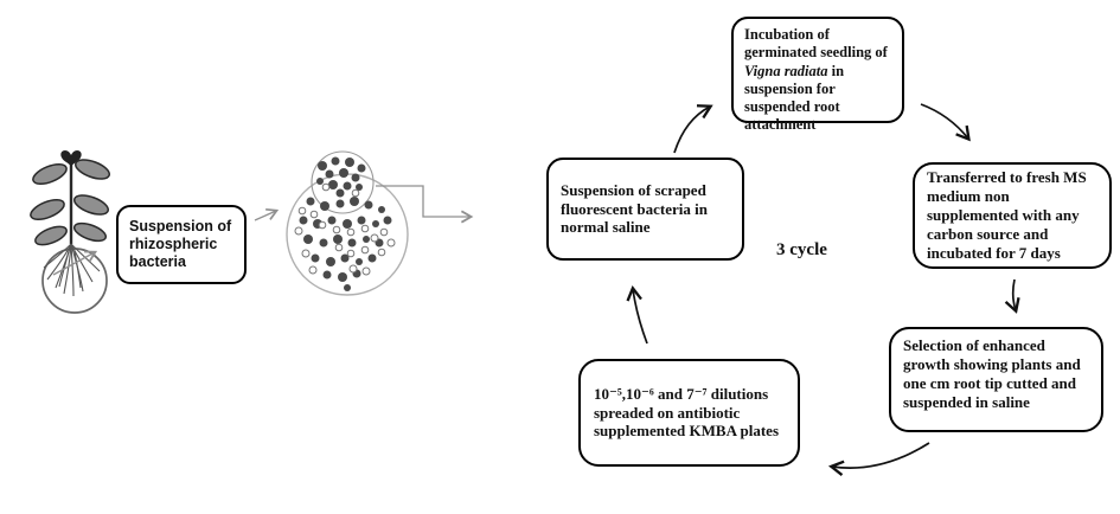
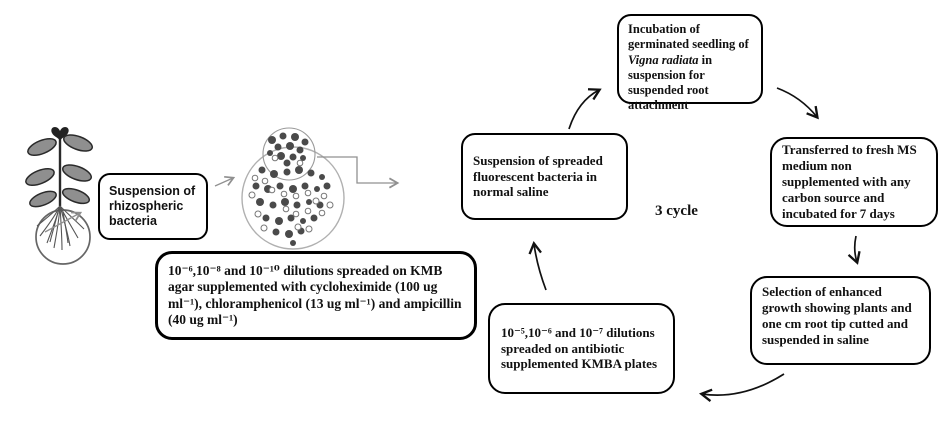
  Suspension of rhizospheric bacteria
+ 10⁻⁶,10⁻⁸ and 10⁻¹⁰ dilutions spreaded on KMB agar supplemented with cycloheximide (100 ug ml⁻¹), chloramphenicol (13 ug ml⁻¹) and ampicillin (40 ug ml⁻¹)
- Suspension of scraped fluorescent bacteria in normal saline
+ Suspension of spreaded fluorescent bacteria in normal saline
  Incubation of germinated seedling of Vigna radiata in suspension for suspended root attachment
  Transferred to fresh MS medium non supplemented with any carbon source and incubated for 7 days
  Selection of enhanced growth showing plants and one cm root tip cutted and suspended in saline
- 10⁻⁵,10⁻⁶ and 7⁻⁷ dilutions spreaded on antibiotic supplemented KMBA plates
+ 10⁻⁵,10⁻⁶ and 10⁻⁷ dilutions spreaded on antibiotic supplemented KMBA plates
  3 cycle
